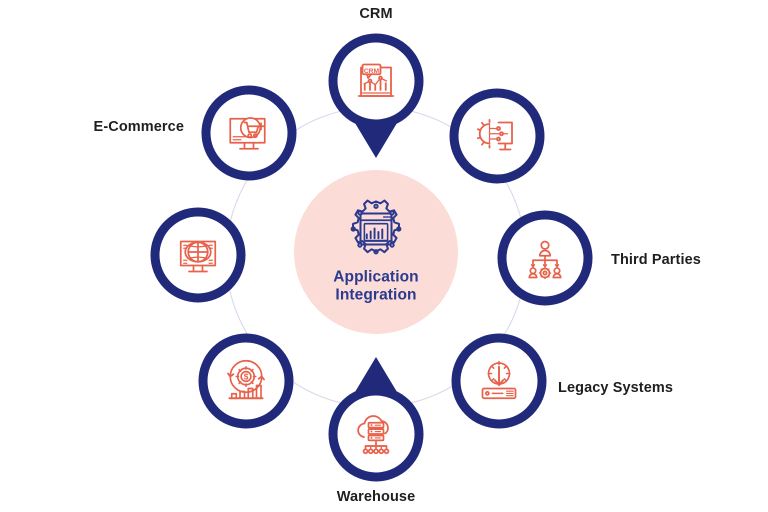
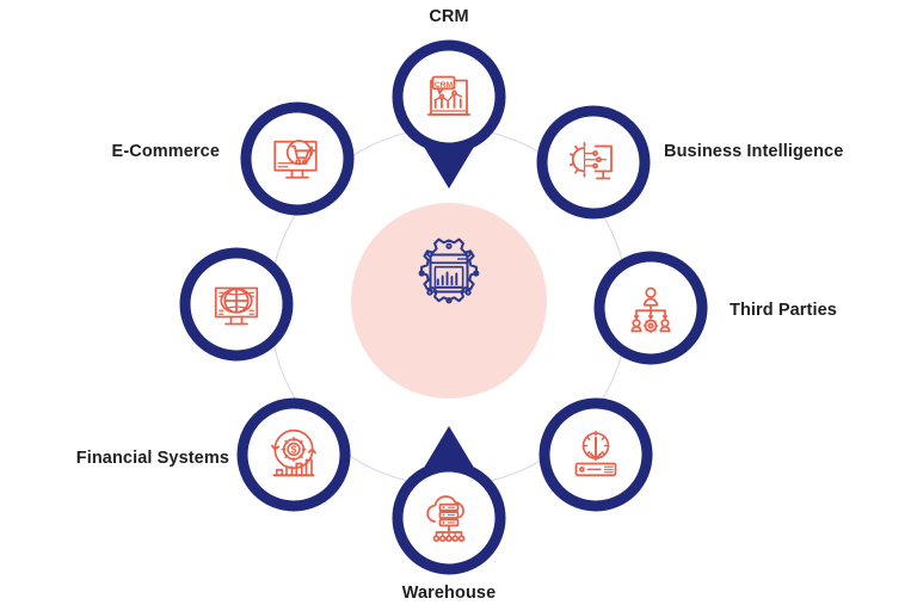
- Application
- Integration
  CRM
+ Business Intelligence
  Third Parties
- Legacy Systems
  Warehouse
+ Financial Systems
  E-Commerce
